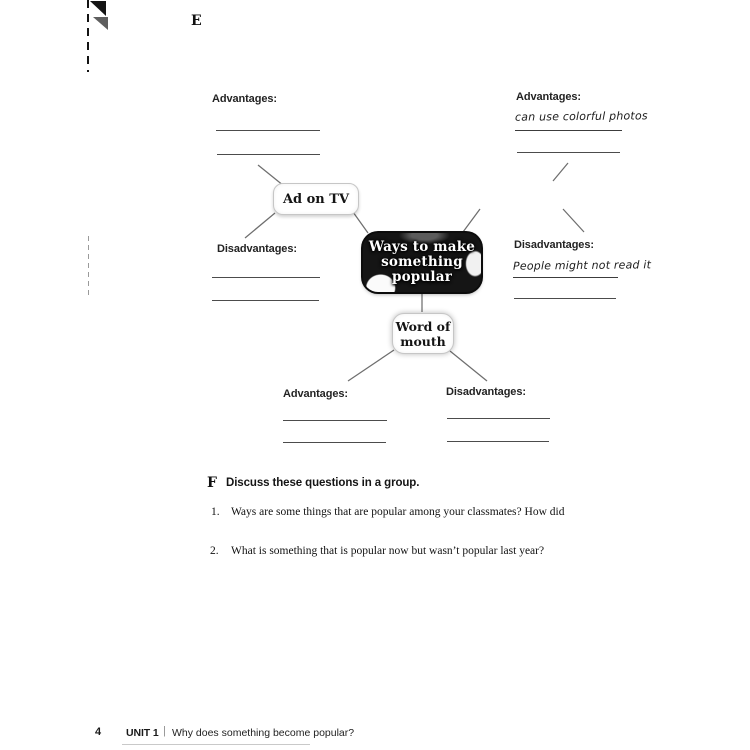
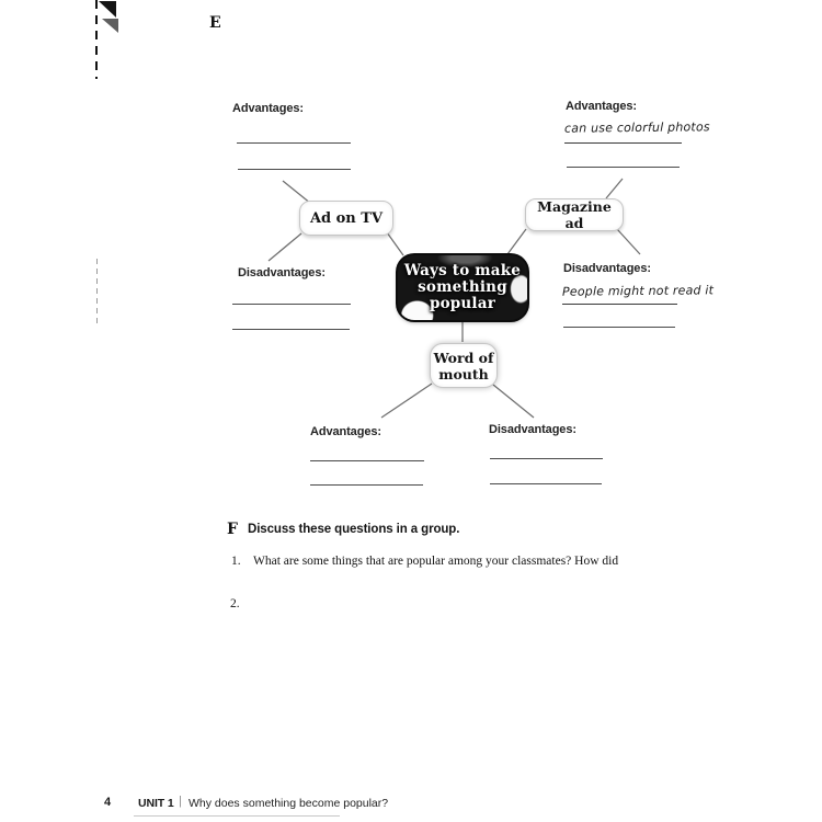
  E
  Advantages:
  Ad on TV
  Disadvantages:
  Advantages:
  can use colorful photos
+ Magazine ad
  Disadvantages:
  People might not read it
  Ways to make
  something
  popular
  Word of
  mouth
  Advantages:
  Disadvantages:
  F
  Discuss these questions in a group.
  1.
- Ways are some things that are popular among your classmates? How did
+ What are some things that are popular among your classmates? How did
  2.
- What is something that is popular now but wasn’t popular last year?
  4
  UNIT 1
  |
  Why does something become popular?
